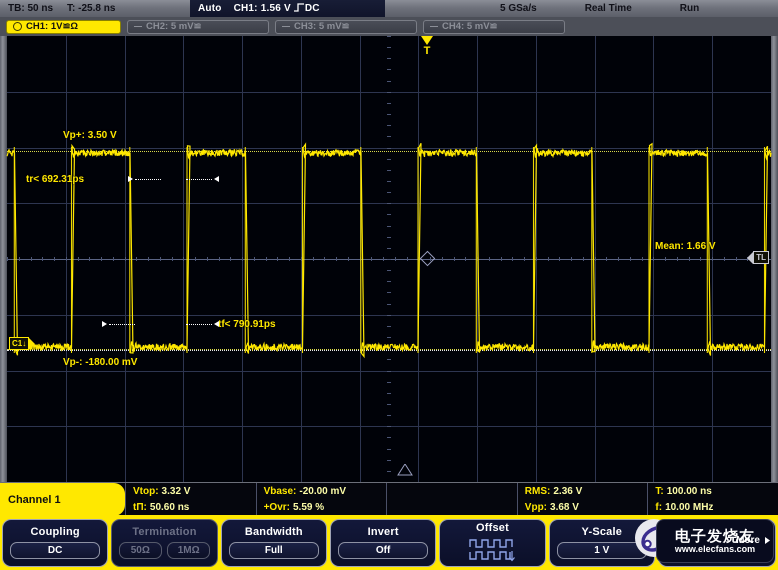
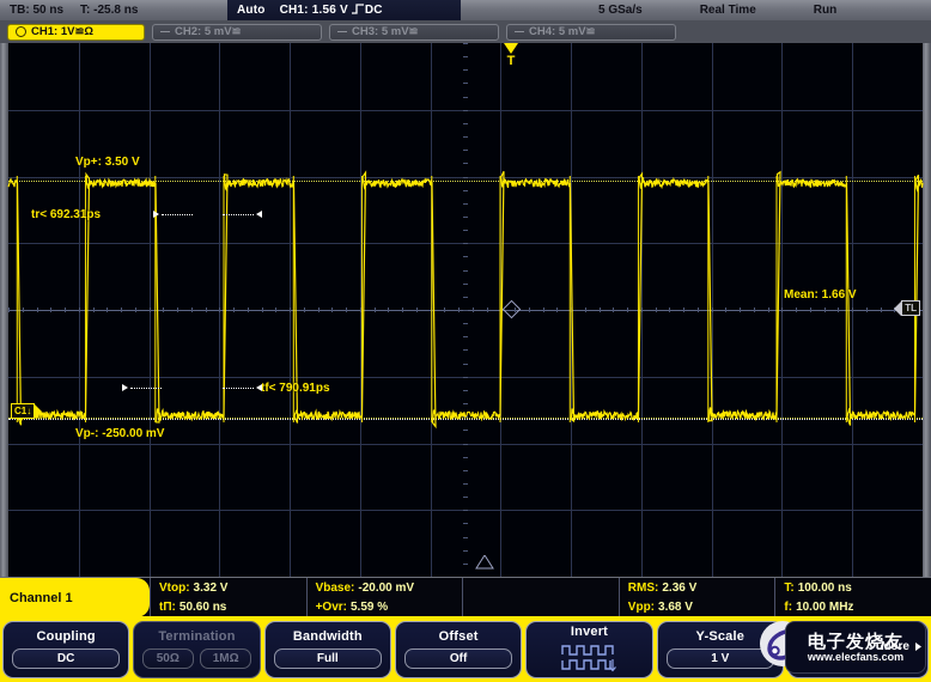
  TB: 50 ns
  T: -25.8 ns
  Auto
  CH1: 1.56 V DC
  5 GSa/s
  Real Time
  Run
  CH1: 1V≌Ω
  CH2: 5 mV≌
  CH3: 5 mV≌
  CH4: 5 mV≌
  T
  Vp+: 3.50 V
  tr< 692.31ps
  tf< 790.91ps
- Vp-: -180.00 mV
+ Vp-: -250.00 mV
  Mean: 1.66 V
  C1
  ↓
  TL
  Channel 1
  Vtop:
  3.32 V
  Vbase:
  -20.00 mV
  RMS:
  2.36 V
  T:
  100.00 ns
  tΠ:
  50.60 ns
  +Ovr:
  5.59 %
  Vpp:
  3.68 V
  f:
  10.00 MHz
  Coupling
  DC
  Termination
  50Ω
  1MΩ
  Bandwidth
  Full
- Invert
+ Offset
  Off
- Offset
+ Invert
  Y-Scale
  1 V
  电子发烧友
  www.elecfans.com
  More
